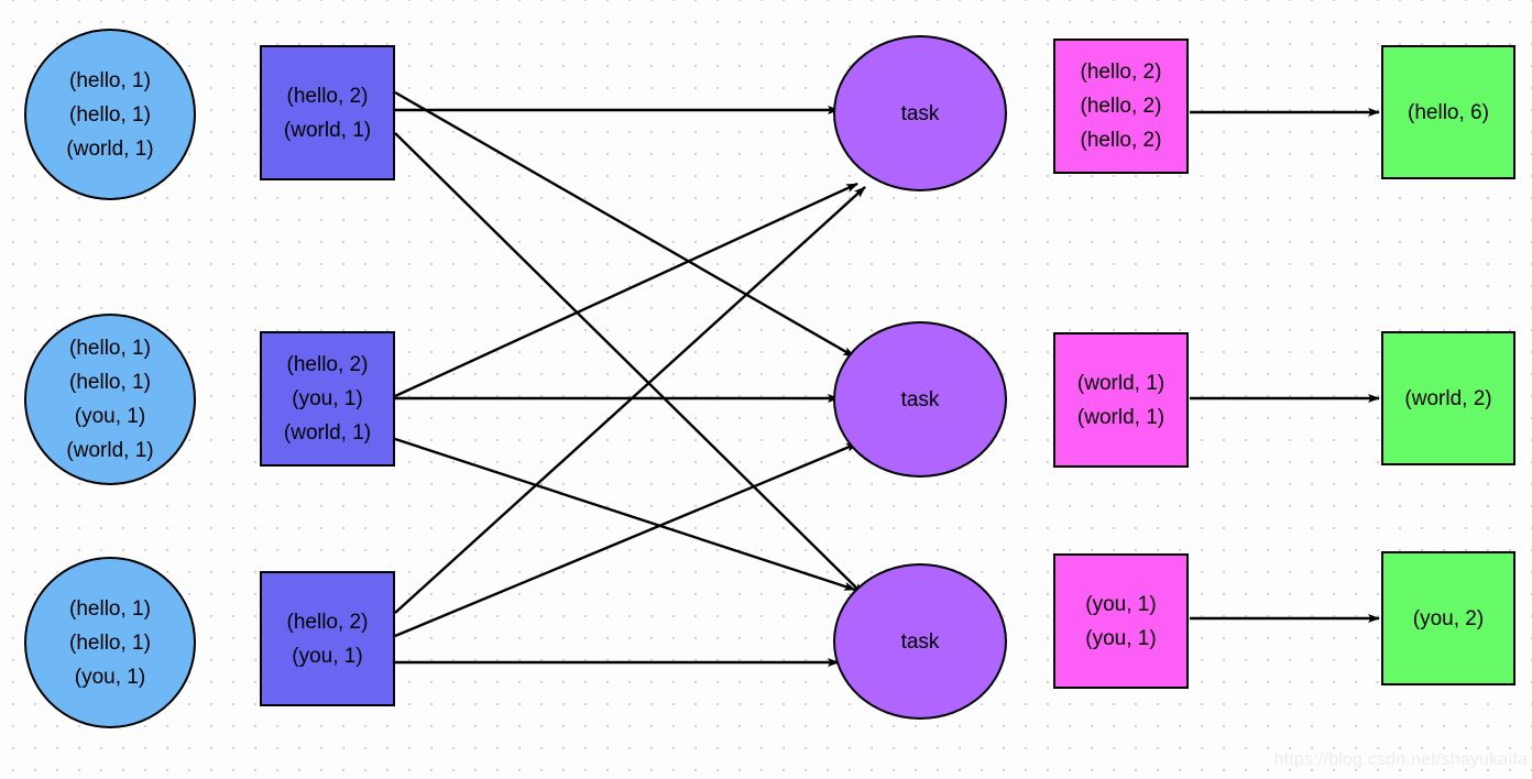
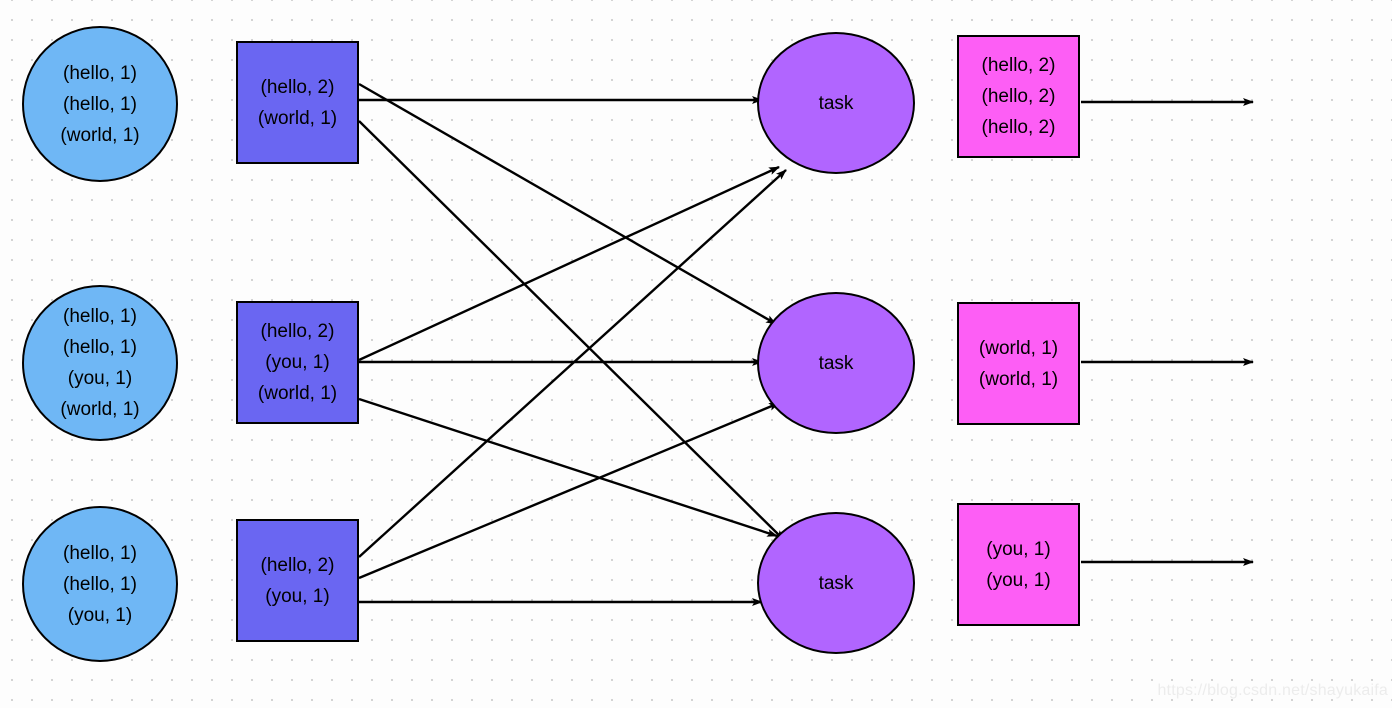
  (hello, 1)
  (hello, 1)
  (world, 1)
  (hello, 1)
  (hello, 1)
  (you, 1)
  (world, 1)
  (hello, 1)
  (hello, 1)
  (you, 1)
  (hello, 2)
  (world, 1)
  (hello, 2)
  (you, 1)
  (world, 1)
  (hello, 2)
  (you, 1)
  task
  task
  task
  (hello, 2)
  (hello, 2)
  (hello, 2)
  (world, 1)
  (world, 1)
  (you, 1)
  (you, 1)
- (hello, 6)
- (world, 2)
- (you, 2)
  https://blog.csdn.net/shayukaifa
